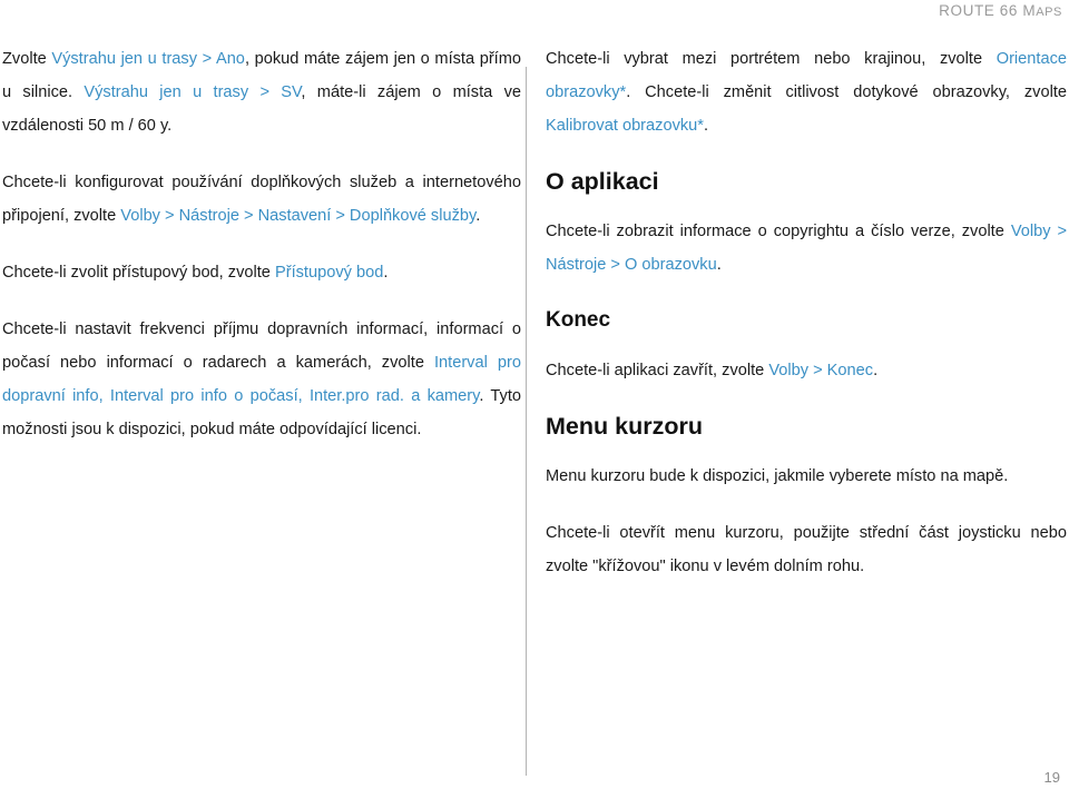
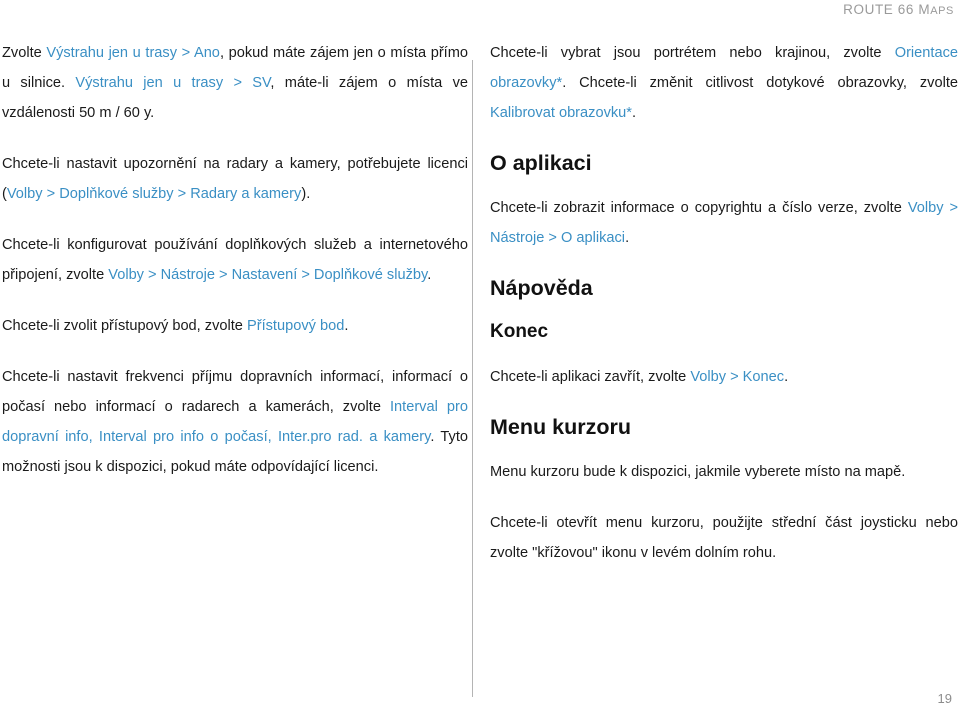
  ROUTE 66 MAPS
  Zvolte Výstrahu jen u trasy > Ano, pokud máte zájem jen o místa přímo u silnice. Výstrahu jen u trasy > SV, máte-li zájem o místa ve vzdálenosti 50 m / 60 y.
+ Chcete-li nastavit upozornění na radary a kamery, potřebujete licenci (Volby > Doplňkové služby > Radary a kamery).
  Chcete-li konfigurovat používání doplňkových služeb a internetového připojení, zvolte Volby > Nástroje > Nastavení > Doplňkové služby.
  Chcete-li zvolit přístupový bod, zvolte Přístupový bod.
  Chcete-li nastavit frekvenci příjmu dopravních informací, informací o počasí nebo informací o radarech a kamerách, zvolte Interval pro dopravní info, Interval pro info o počasí, Inter.pro rad. a kamery. Tyto možnosti jsou k dispozici, pokud máte odpovídající licenci.
- Chcete-li vybrat mezi portrétem nebo krajinou, zvolte Orientace obrazovky*. Chcete-li změnit citlivost dotykové obrazovky, zvolte Kalibrovat obrazovku*.
+ Chcete-li vybrat jsou portrétem nebo krajinou, zvolte Orientace obrazovky*. Chcete-li změnit citlivost dotykové obrazovky, zvolte Kalibrovat obrazovku*.
  O aplikaci
- Chcete-li zobrazit informace o copyrightu a číslo verze, zvolte Volby > Nástroje > O obrazovku.
+ Chcete-li zobrazit informace o copyrightu a číslo verze, zvolte Volby > Nástroje > O aplikaci.
+ Nápověda
  Konec
  Chcete-li aplikaci zavřít, zvolte Volby > Konec.
  Menu kurzoru
  Menu kurzoru bude k dispozici, jakmile vyberete místo na mapě.
  Chcete-li otevřít menu kurzoru, použijte střední část joysticku nebo zvolte "křížovou" ikonu v levém dolním rohu.
  19
